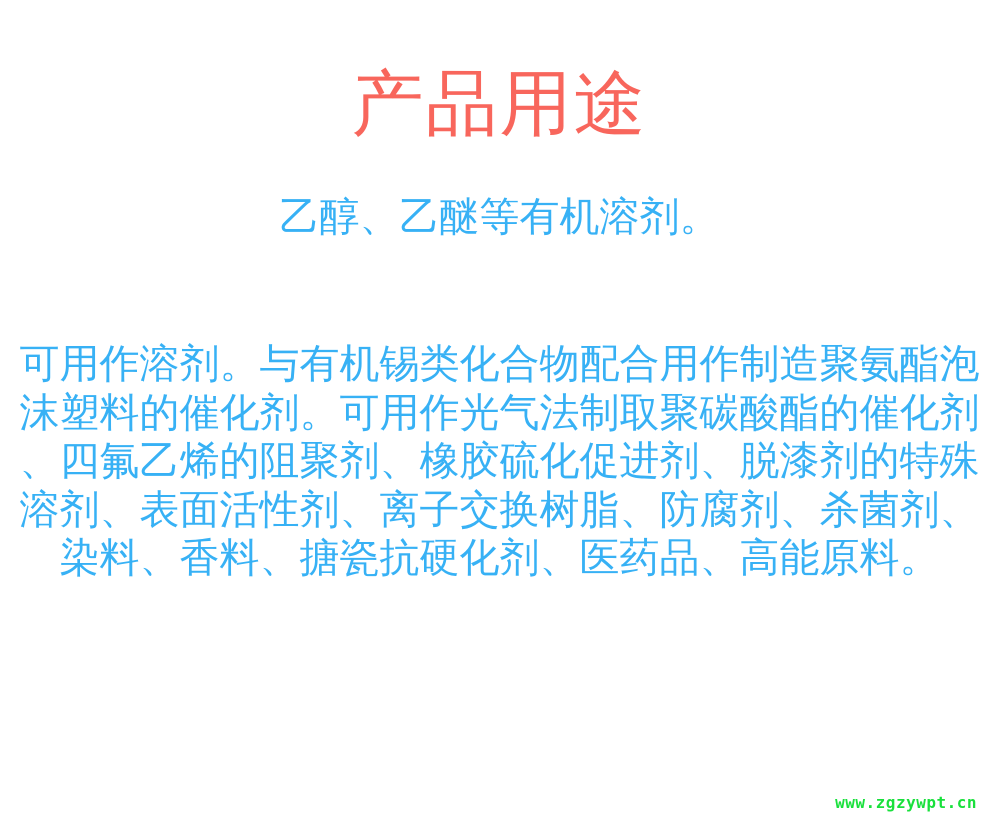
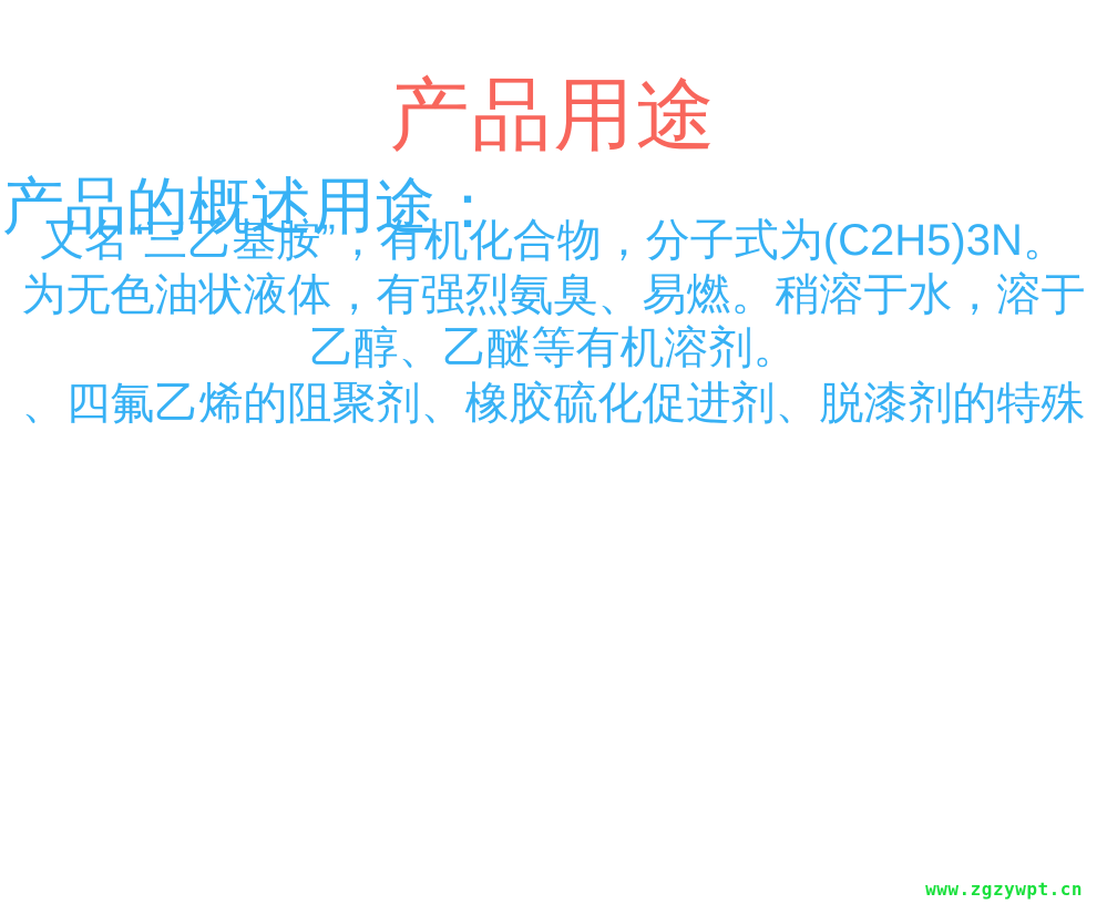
  产品用途
+ 产品的概述用途：
+ 又名“三乙基胺”，有机化合物，分子式为(C2H5)3N。
+ 为无色油状液体，有强烈氨臭、易燃。稍溶于水，溶于
  乙醇、乙醚等有机溶剂。
- 可用作溶剂。与有机锡类化合物配合用作制造聚氨酯泡
- 沫塑料的催化剂。可用作光气法制取聚碳酸酯的催化剂
  、四氟乙烯的阻聚剂、橡胶硫化促进剂、脱漆剂的特殊
- 溶剂、表面活性剂、离子交换树脂、防腐剂、杀菌剂、
- 染料、香料、搪瓷抗硬化剂、医药品、高能原料。
  www.zgzywpt.cn
